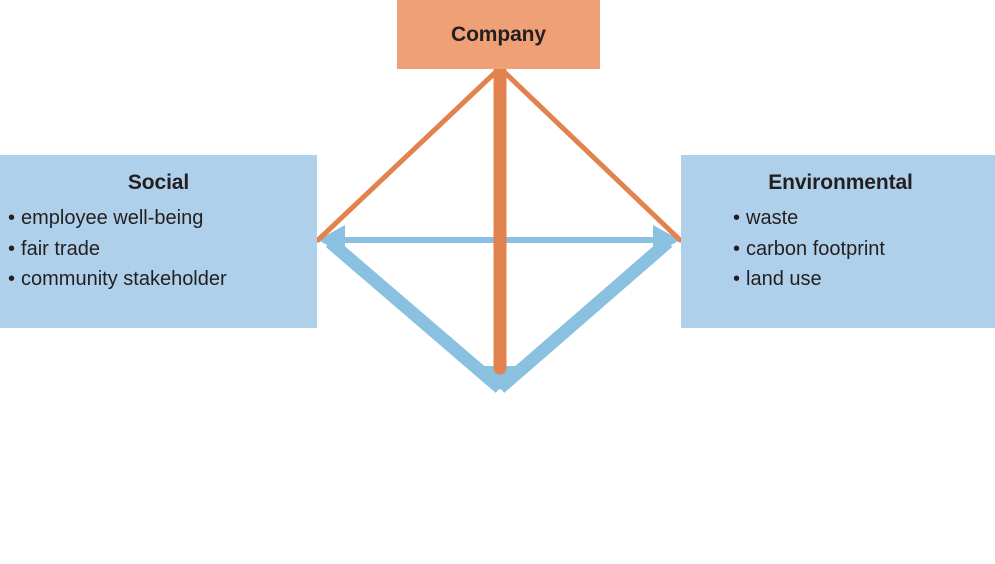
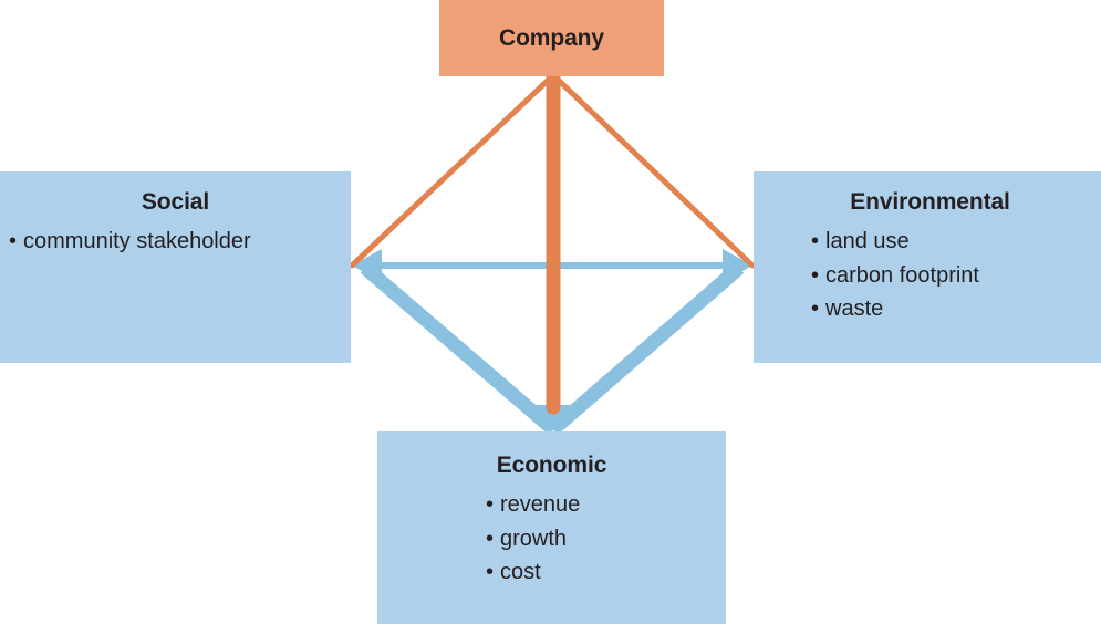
  Company
  Social
- employee well-being
- fair trade
  community stakeholder
  Environmental
- waste
+ land use
  carbon footprint
- land use
+ waste
+ Economic
+ revenue
+ growth
+ cost
